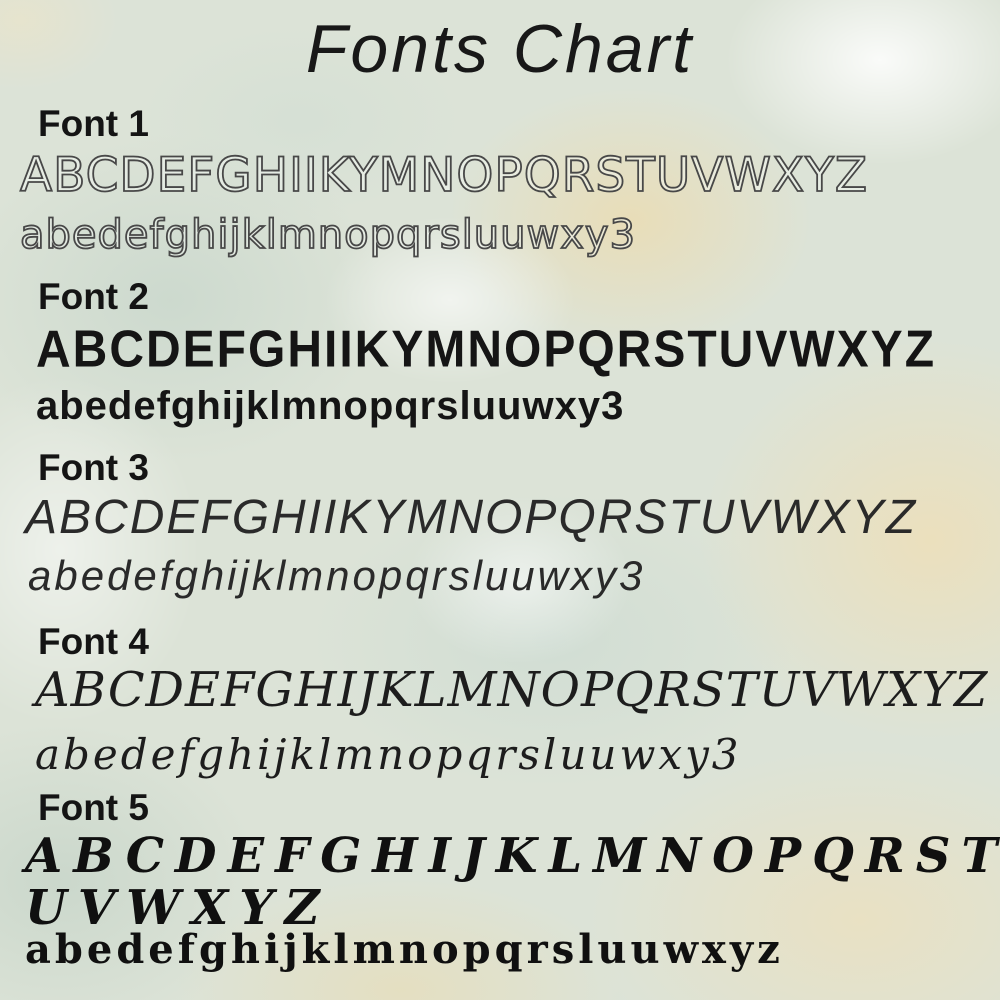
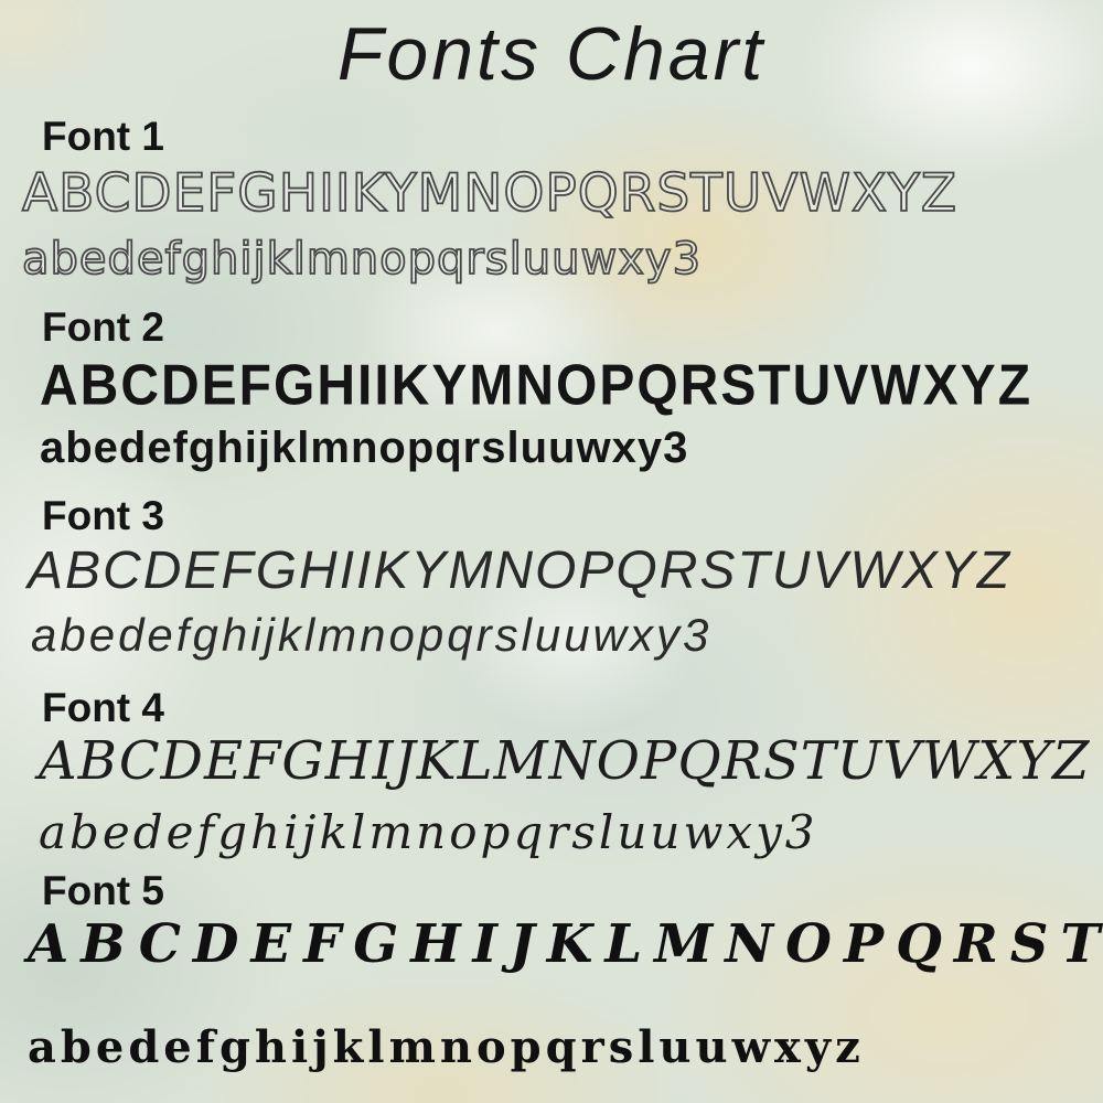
  Fonts Chart
  Font 1
  ABCDEFGHIIKYMNOPQRSTUVWXYZ
  abedefghijklmnopqrsluuwxy3
  Font 2
  ABCDEFGHIIKYMNOPQRSTUVWXYZ
  abedefghijklmnopqrsluuwxy3
  Font 3
  ABCDEFGHIIKYMNOPQRSTUVWXYZ
  abedefghijklmnopqrsluuwxy3
  Font 4
  ABCDEFGHIJKLMNOPQRSTUVWXYZ
  abedefghijklmnopqrsluuwxy3
  Font 5
  ABCDEFGHIJKLMNOPQRST
- UVWXYZ
  abedefghijklmnopqrsluuwxyz
